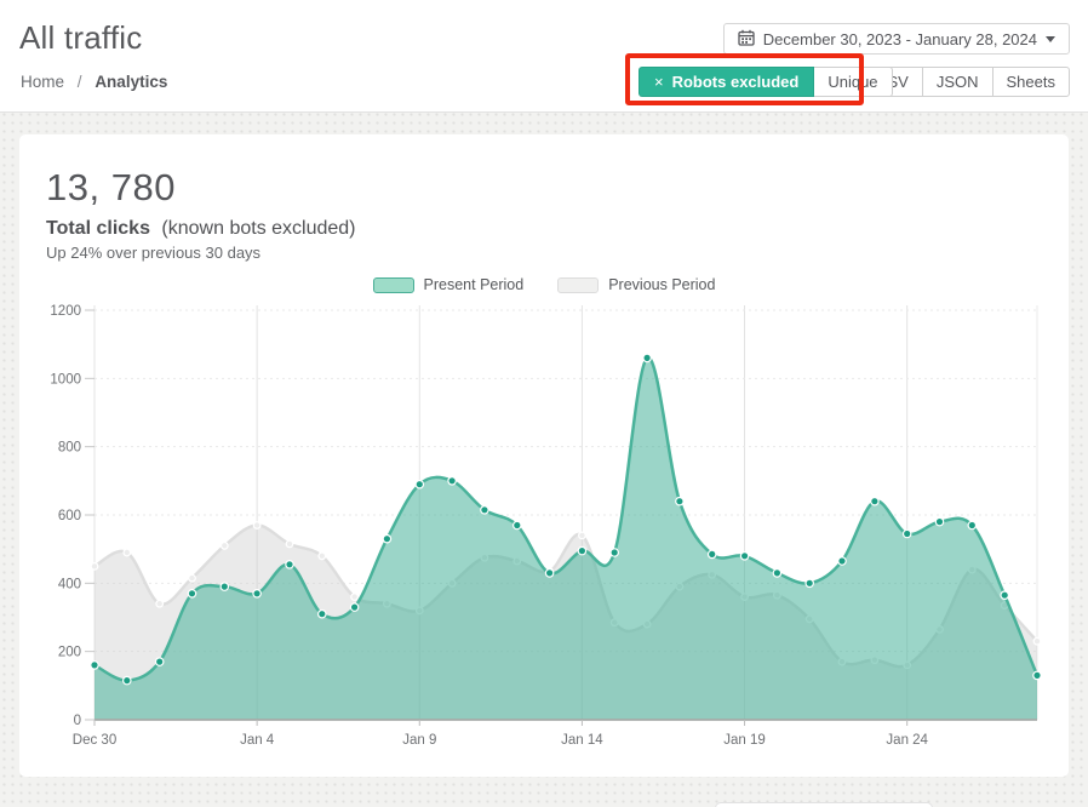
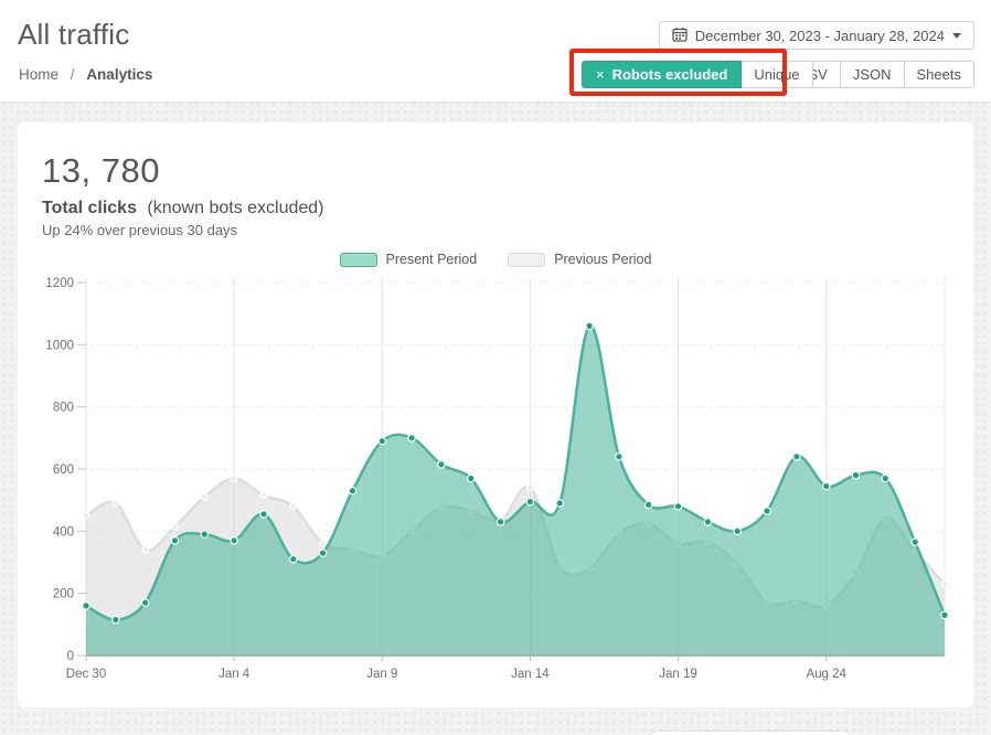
  All traffic
  Home / Analytics
  December 30, 2023 - January 28, 2024
  ×
  Robots excluded
  Unique
  JSON
  Sheets
  13, 780
  Total clicks (known bots excluded)
  Up 24% over previous 30 days
  Present Period
  Previous Period
  Dec 30
  Jan 4
  Jan 9
  Jan 14
  Jan 19
- Jan 24
+ Aug 24
  0
  200
  400
  600
  800
  1000
  1200
